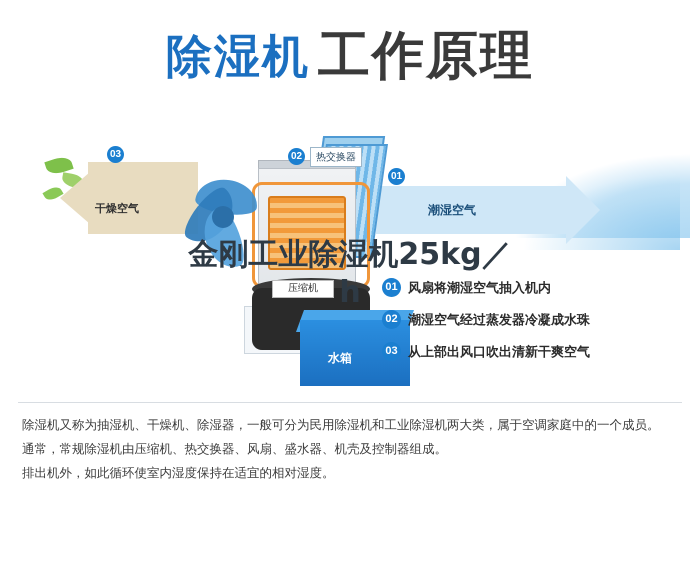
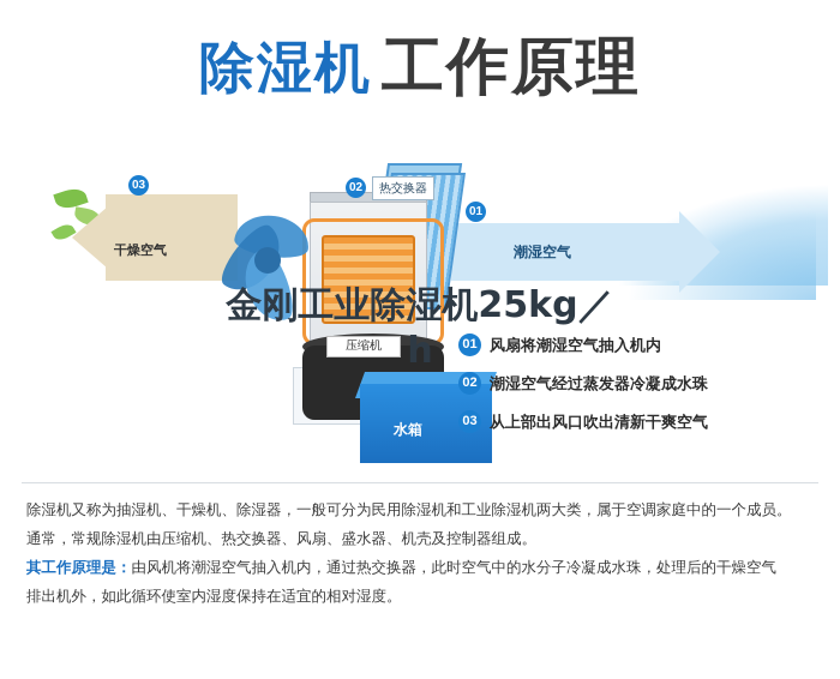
  除湿机 工作原理
  干燥空气
  03
  潮湿空气
  01
  压缩机
  水箱
  02
  热交换器
  金刚工业除湿机25kg／
  h
  01
  风扇将潮湿空气抽入机内
  02
  潮湿空气经过蒸发器冷凝成水珠
  03
  从上部出风口吹出清新干爽空气
  除湿机又称为抽湿机、干燥机、除湿器，一般可分为民用除湿机和工业除湿机两大类，属于空调家庭中的一个成员。
  通常，常规除湿机由压缩机、热交换器、风扇、盛水器、机壳及控制器组成。
+ 其工作原理是：由风机将潮湿空气抽入机内，通过热交换器，此时空气中的水分子冷凝成水珠，处理后的干燥空气
  排出机外，如此循环使室内湿度保持在适宜的相对湿度。
